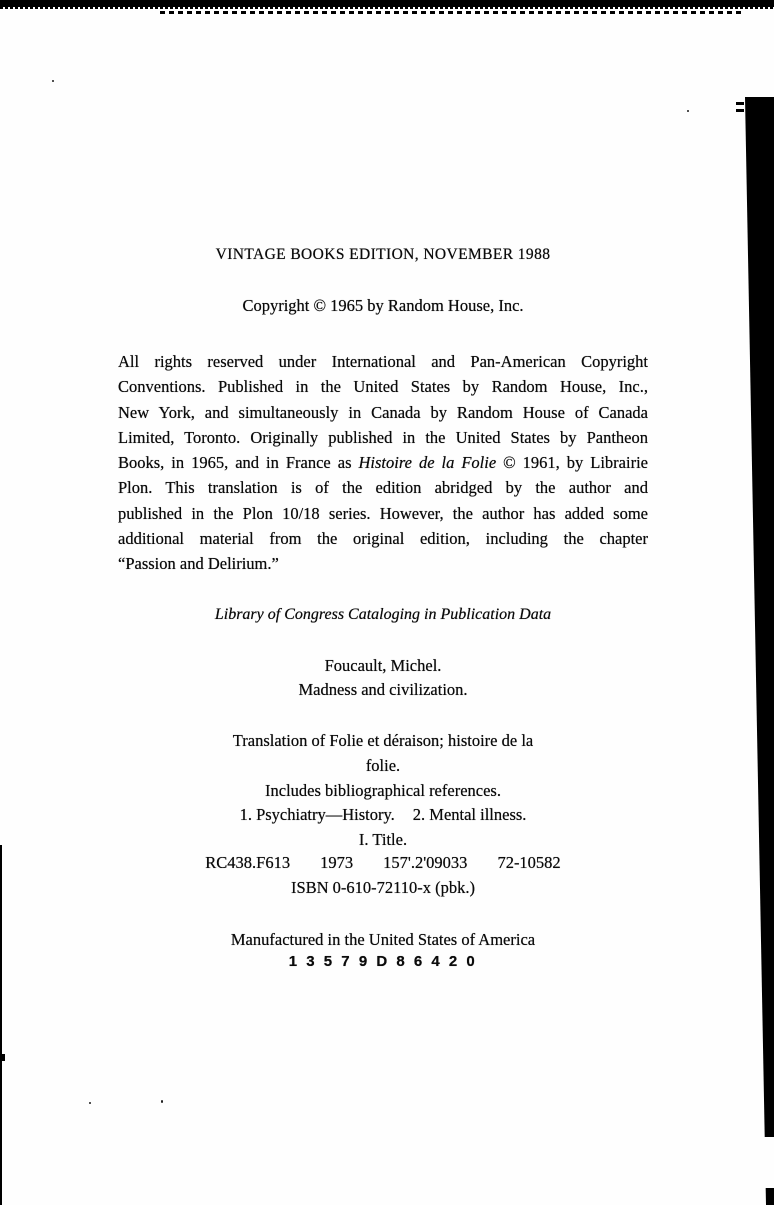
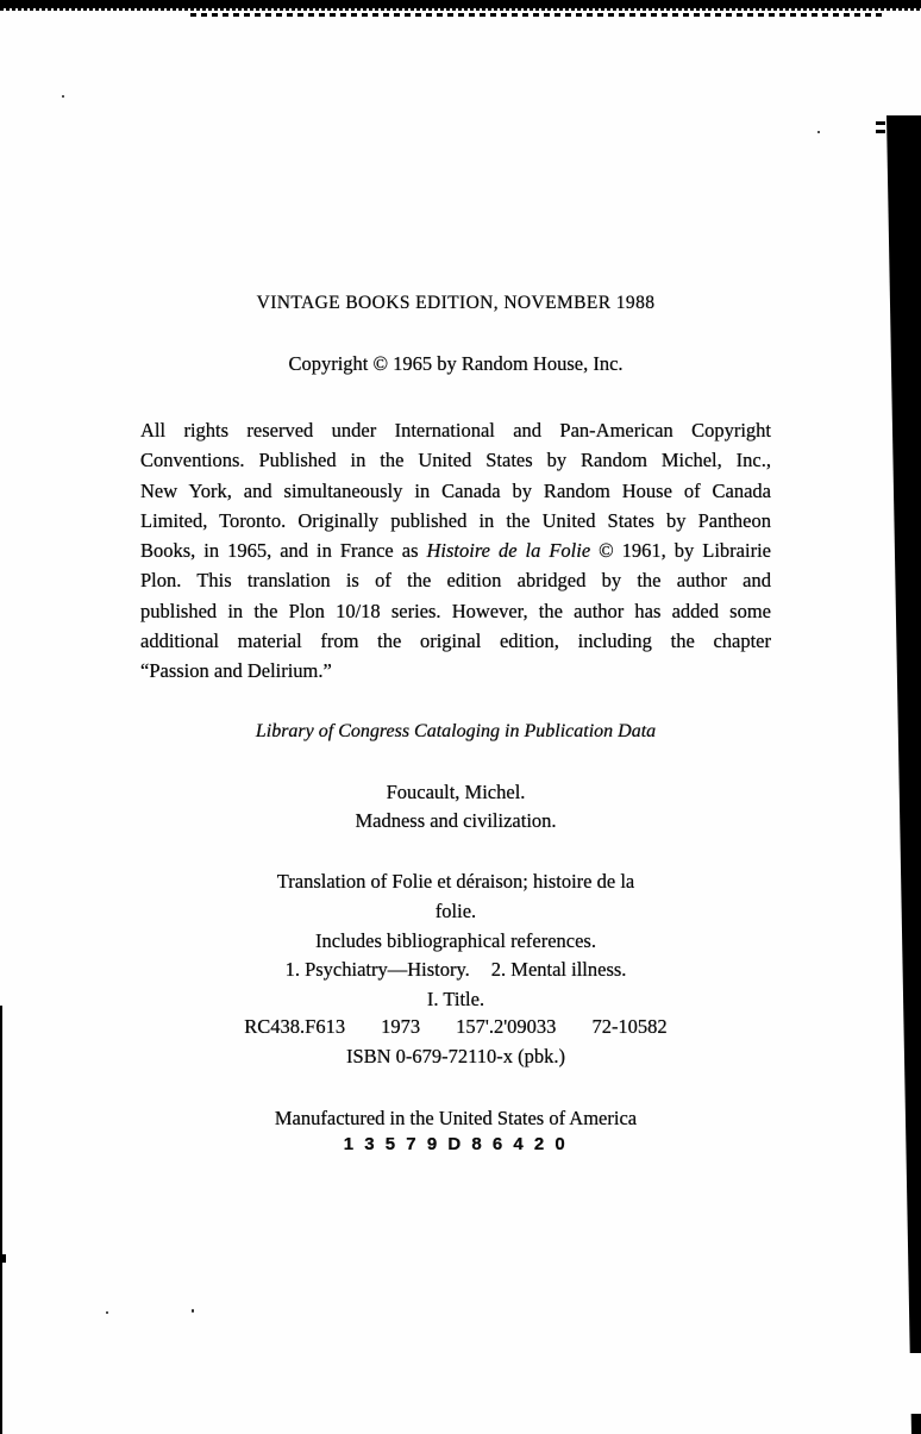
  VINTAGE BOOKS EDITION, NOVEMBER 1988
  Copyright © 1965 by Random House, Inc.
  All rights reserved under International and Pan-American Copyright
- Conventions. Published in the United States by Random House, Inc.,
+ Conventions. Published in the United States by Random Michel, Inc.,
  New York, and simultaneously in Canada by Random House of Canada
  Limited, Toronto. Originally published in the United States by Pantheon
  Books, in 1965, and in France as Histoire de la Folie © 1961, by Librairie
  Plon. This translation is of the edition abridged by the author and
  published in the Plon 10/18 series. However, the author has added some
  additional material from the original edition, including the chapter
  “Passion and Delirium.”
  Library of Congress Cataloging in Publication Data
  Foucault, Michel.
  Madness and civilization.
  Translation of Folie et déraison; histoire de la
  folie.
  Includes bibliographical references.
  1. Psychiatry—History. 2. Mental illness.
  I. Title.
  RC438.F613
  1973
  157'.2'09033
  72-10582
- ISBN 0-610-72110-x (pbk.)
+ ISBN 0-679-72110-x (pbk.)
  Manufactured in the United States of America
  1 3 5 7 9 D 8 6 4 2 0
